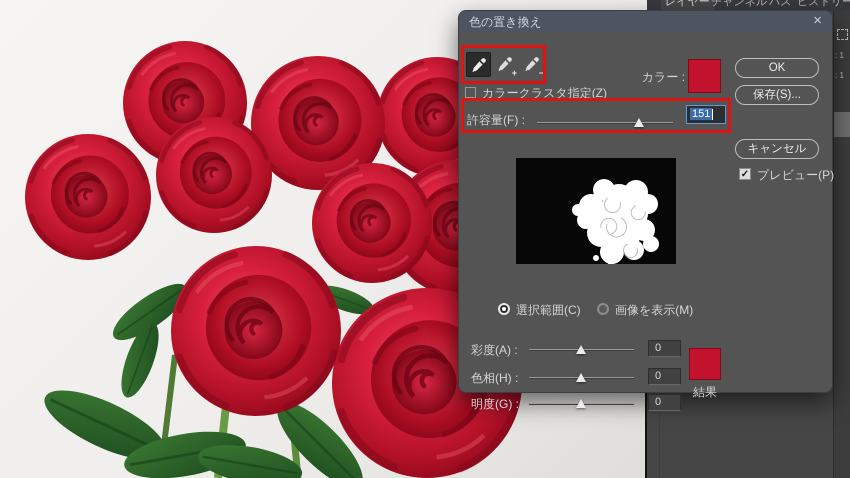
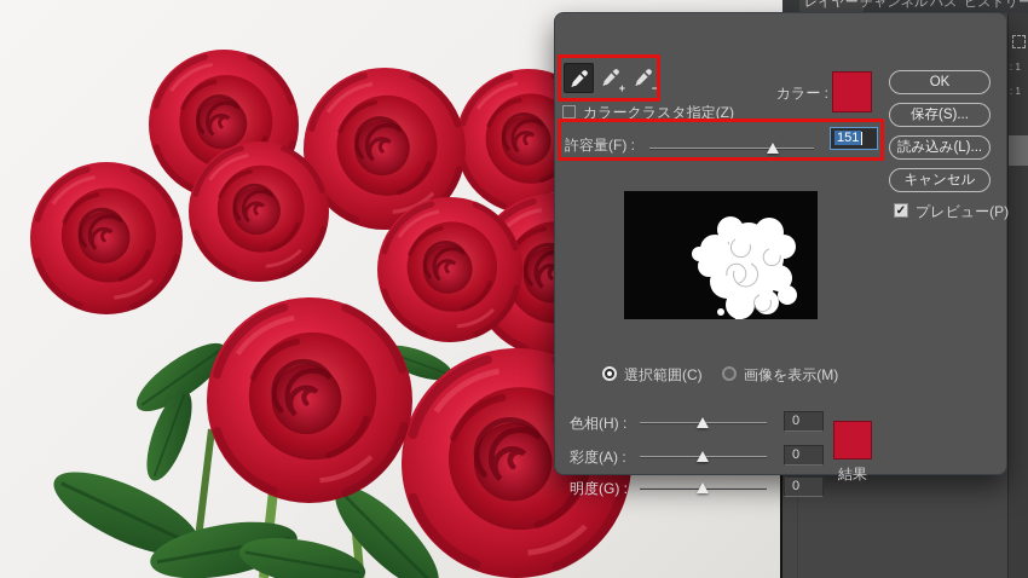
  レイヤー
  チャンネル
  パス
  ヒストリー
  : 1
  : 1
- 色の置き換え
- ×
  +
  −
  カラー :
  カラークラスタ指定(Z)
  許容量(F) :
  151
  選択範囲(C)
  画像を表示(M)
- 彩度(A) :
+ 色相(H) :
  0
- 色相(H) :
+ 彩度(A) :
  0
  明度(G) :
  0
  結果
  OK
  保存(S)...
+ 読み込み(L)...
  キャンセル
  ✓
  プレビュー(P)
